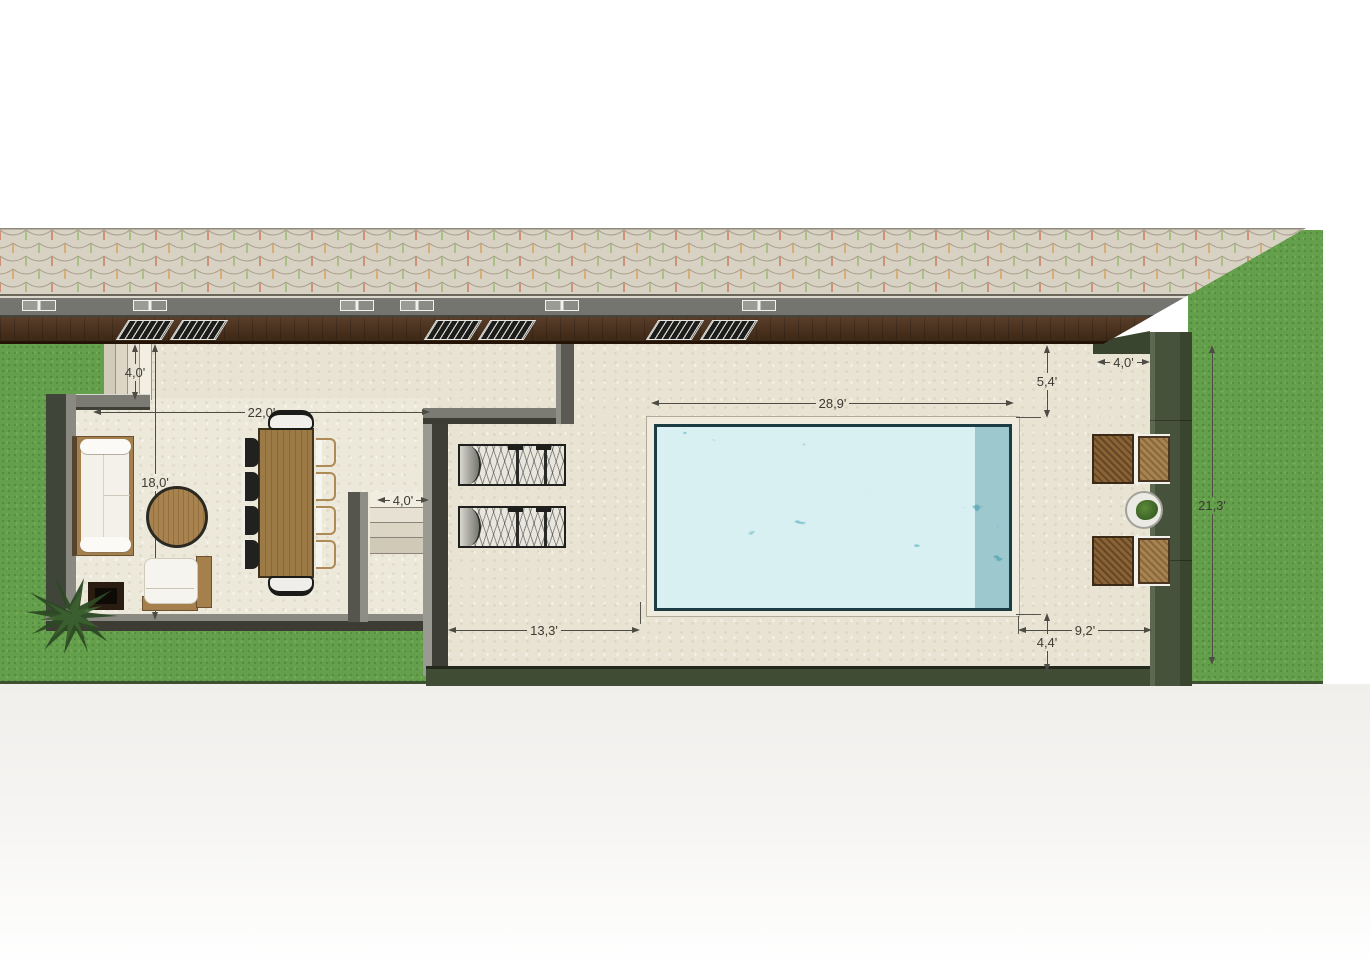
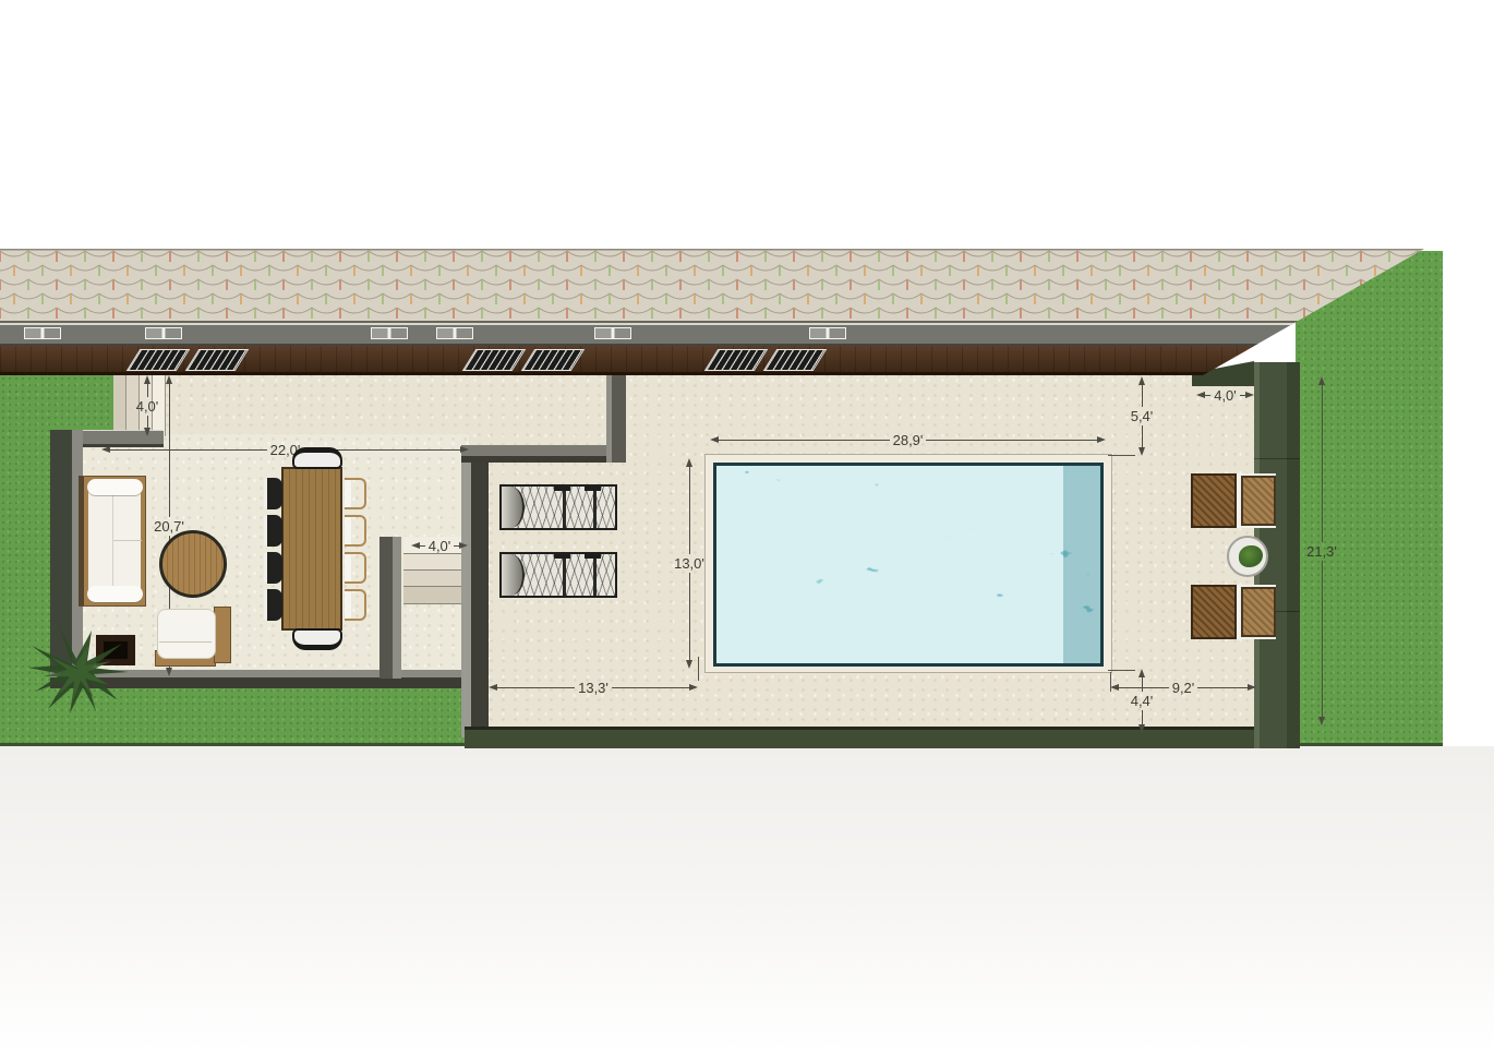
  4,0'
  22,0
- 18,0'
+ 20,7'
  4,0'
  13,3'
+ 13,0'
  28,9'
  5,4'
  4,0'
  4,4'
  9,2'
  21,3'
